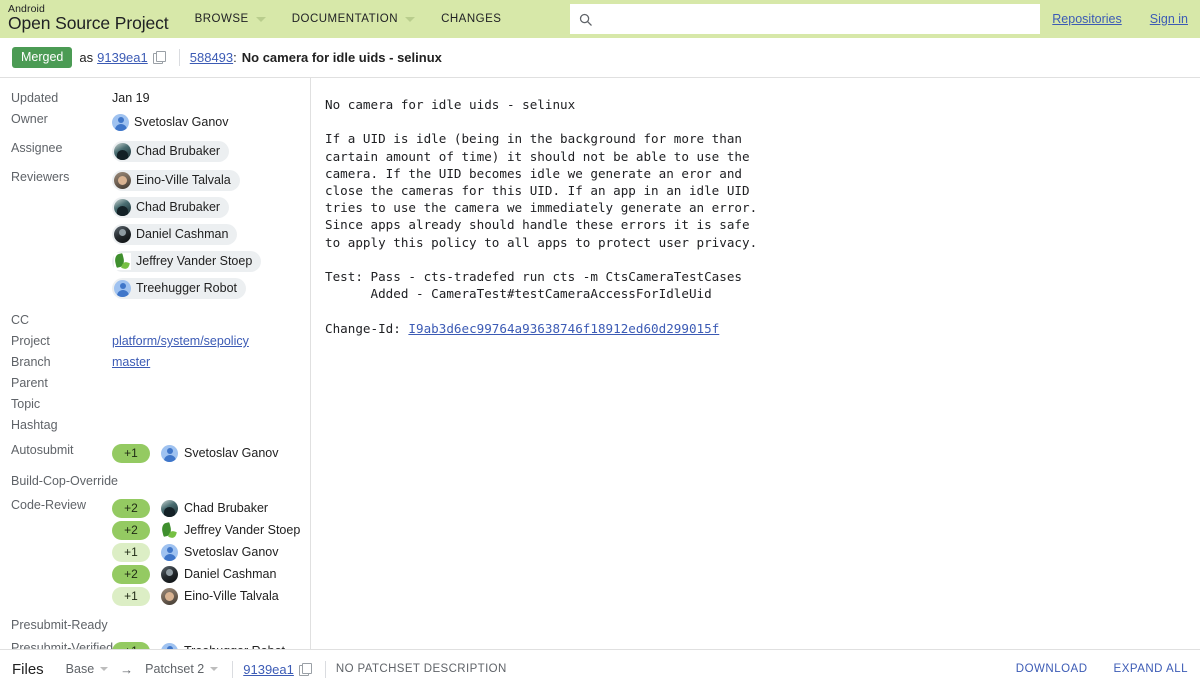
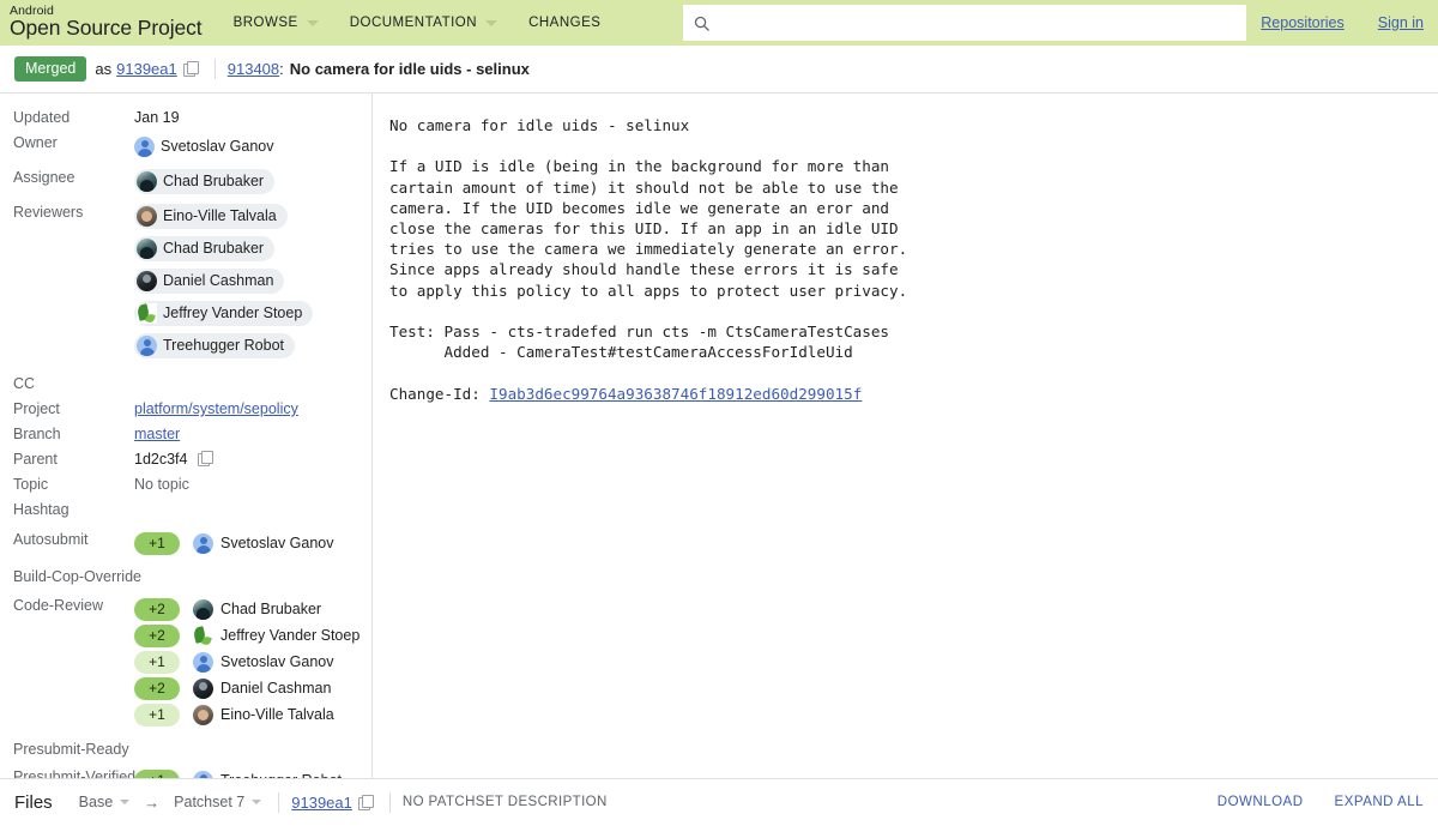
  Android
  Open Source Project
  BROWSE
  DOCUMENTATION
  CHANGES
  Repositories
  Sign in
  Merged
  as
  9139ea1
- 588493
+ 913408
  :
  No camera for idle uids - selinux
  Updated
  Jan 19
  Owner
  Svetoslav Ganov
  Assignee
  Chad Brubaker
  Reviewers
  Eino-Ville Talvala
  Chad Brubaker
  Daniel Cashman
  Jeffrey Vander Stoep
  Treehugger Robot
  CC
  Project
  platform/system/sepolicy
  Branch
  master
  Parent
+ 1d2c3f4
  Topic
+ No topic
  Hashtag
  Autosubmit
  +1
  Svetoslav Ganov
  Build-Cop-Override
  Code-Review
  +2
  Chad Brubaker
  +2
  Jeffrey Vander Stoep
  +1
  Svetoslav Ganov
  +2
  Daniel Cashman
  +1
  Eino-Ville Talvala
  Presubmit-Ready
  Presubmit-Verified
  No camera for idle uids - selinux
  If a UID is idle (being in the background for more than
  cartain amount of time) it should not be able to use the
  camera. If the UID becomes idle we generate an eror and
  close the cameras for this UID. If an app in an idle UID
  tries to use the camera we immediately generate an error.
  Since apps already should handle these errors it is safe
  to apply this policy to all apps to protect user privacy.
  Test: Pass - cts-tradefed run cts -m CtsCameraTestCases
  Added - CameraTest#testCameraAccessForIdleUid
  Change-Id: I9ab3d6ec99764a93638746f18912ed60d299015f
  Files
  Base
  →
- Patchset 2
+ Patchset 7
  9139ea1
  NO PATCHSET DESCRIPTION
  DOWNLOAD
  EXPAND ALL
